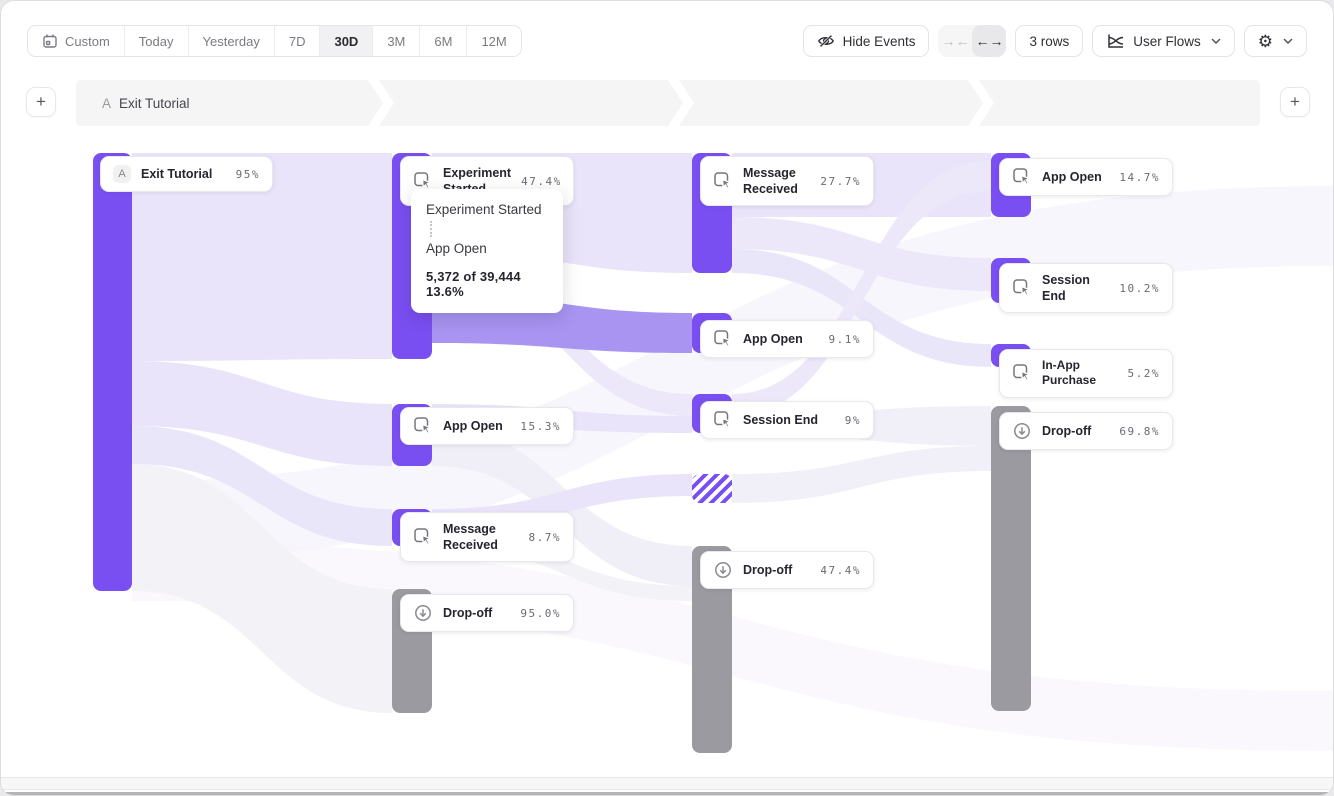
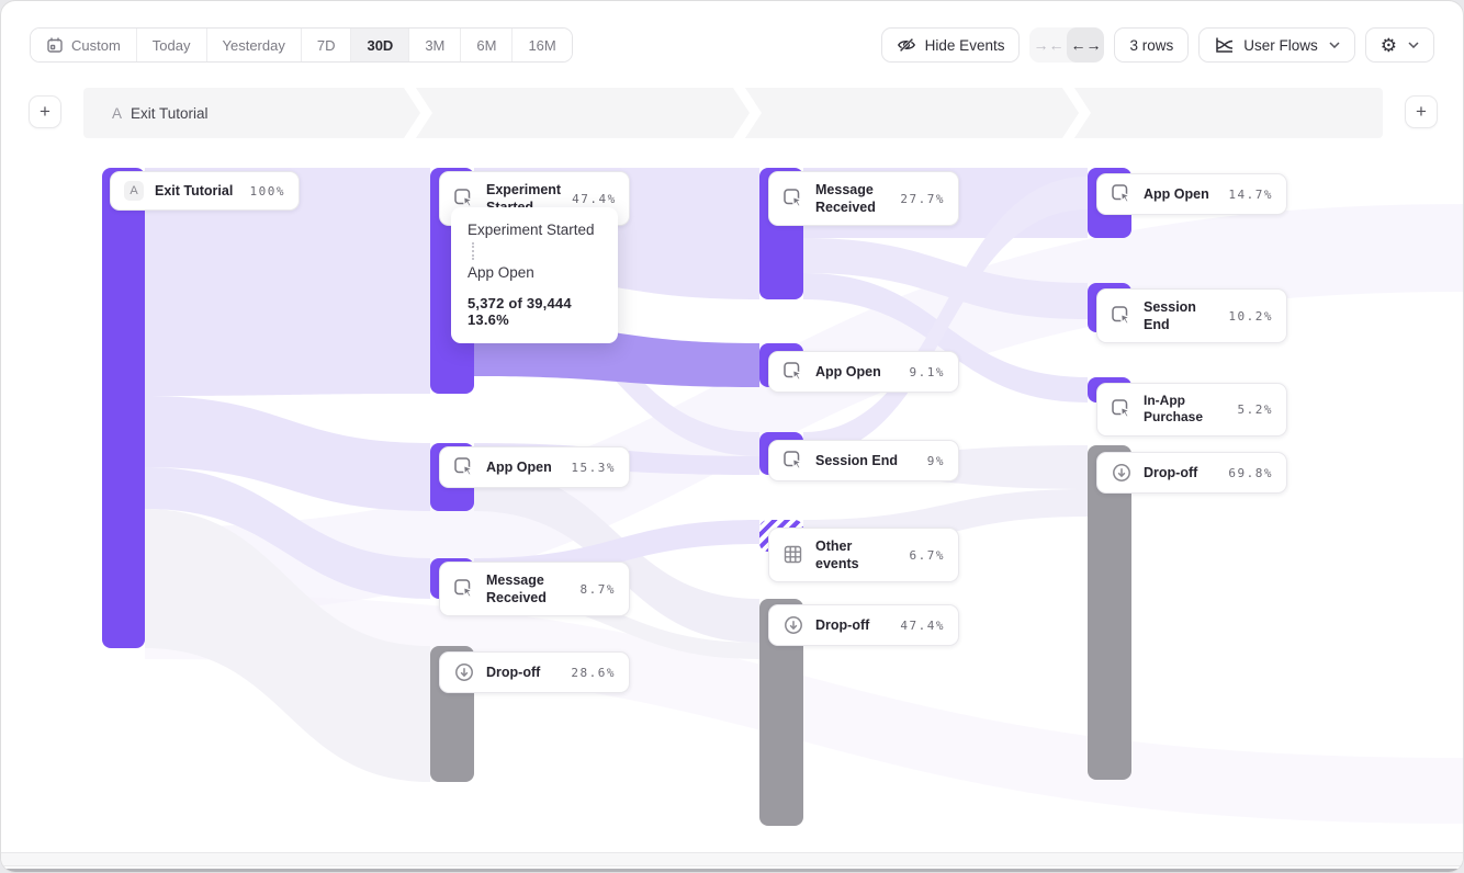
  Custom
  Today
  Yesterday
  7D
  30D
  3M
  6M
- 12M
+ 16M
  Hide Events
  →←
  ←→
  3 rows
  User Flows
  ⚙
  +
  A
  Exit Tutorial
  +
  A
  Exit Tutorial
- 95%
+ 100%
  47.4%
  App Open
  15.3%
  Message Received
  8.7%
  Drop-off
- 95.0%
+ 28.6%
  Message Received
  27.7%
  App Open
  9.1%
  Session End
  9%
+ Other events
+ 6.7%
  Drop-off
  47.4%
  App Open
  14.7%
  Session End
  10.2%
  In-App Purchase
  5.2%
  Drop-off
  69.8%
  Experiment Started
  App Open
  5,372 of 39,444 13.6%
